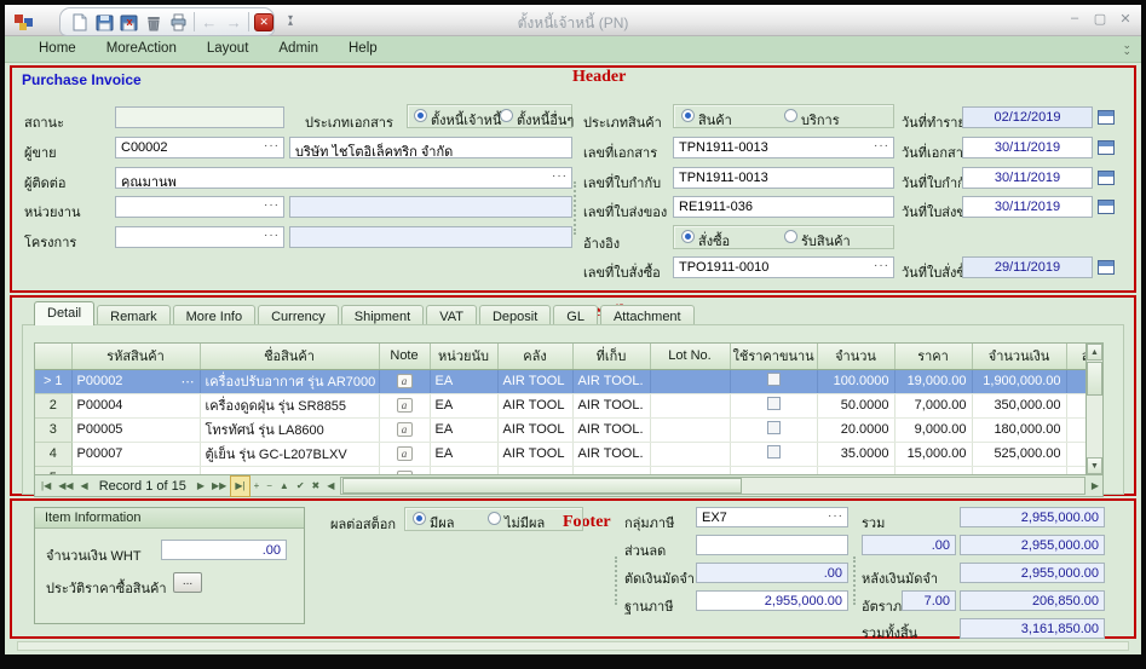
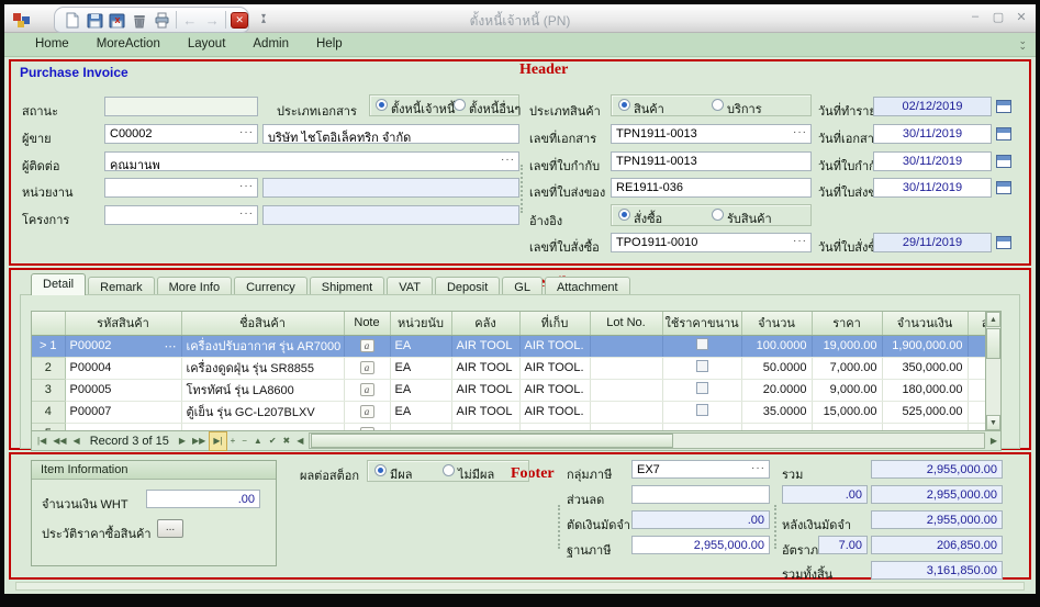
  x
  ←
  →
  ✕
  ▾
  ▴
  ตั้งหนี้เจ้าหนี้ (PN)
  –
  ▢
  ✕
  Home MoreAction Layout Admin Help
  ⌄
  ⌄
  Header
  Footer
  Purchase Invoice
  สถานะ
  ประเภทเอกสาร
  ตั้งหนี้เจ้าหนี้
  ตั้งหนี้อื่นๆ
  ผู้ขาย
  C00002
  ···
  บริษัท ไชโตอิเล็คทริก จำกัด
  ผู้ติดต่อ
  คุณมานพ
  ···
  หน่วยงาน
  ···
  โครงการ
  ···
  ประเภทสินค้า
  สินค้า
  บริการ
  เลขที่เอกสาร
  TPN1911-0013
  ···
  เลขที่ใบกำกับ
  TPN1911-0013
  เลขที่ใบส่งของ
  RE1911-036
  อ้างอิง
  สั่งซื้อ
  รับสินค้า
  เลขที่ใบสั่งซื้อ
  TPO1911-0010
  ···
  วันที่ทำรา
  02/12/2019
  วันที่เอกสา
  30/11/2019
  วันที่ใบกำ
  30/11/2019
  วันที่ใบส่ง
  30/11/2019
  วันที่ใบสั่ง
  29/11/2019
  Detail
  Remark
  More Info
  Currency
  Shipment
  VAT
  Deposit
  GL
  Attachment
  	รหัสสินค้า	ชื่อสินค้า	Note	หน่วยนับ	คลัง	ที่เก็บ	Lot No.	ใช้ราคาขนาน	จำนวน	ราคา	จำนวนเงิน
  > 1	P00002 ⋯	เครื่องปรับอากาศ รุ่น AR7000	a	EA	AIR TOOL	AIR TOOL.			100.0000	19,000.00	1,900,000.00
  2	P00004	เครื่องดูดฝุ่น รุ่น SR8855	a	EA	AIR TOOL	AIR TOOL.			50.0000	7,000.00	350,000.00
  3	P00005	โทรทัศน์ รุ่น LA8600	a	EA	AIR TOOL	AIR TOOL.			20.0000	9,000.00	180,000.00
  4	P00007	ตู้เย็น รุ่น GC-L207BLXV	a	EA	AIR TOOL	AIR TOOL.			35.0000	15,000.00	525,000.00
  |◀
  ◀◀
  ◀
- Record 1 of 15
+ Record 3 of 15
  ▶
  ▶▶
  ▶|
  +
  −
  ▲
  ✔
  ✖
  ◀
  ▶
  Item Information
  จำนวนเงิน WHT
  .00
  ประวัติราคาซื้อสินค้า
  ...
  ผลต่อสต็อก
  มีผล
  ไม่มีผล
  กลุ่มภาษี
  EX7
  ···
  ส่วนลด
  ตัดเงินมัดจำ
  .00
  ฐานภาษี
  2,955,000.00
  รวม
  2,955,000.00
  .00
  2,955,000.00
  หลังเงินมัดจำ
  2,955,000.00
  7.00
  206,850.00
  รวมทั้งสิ้น
  3,161,850.00
